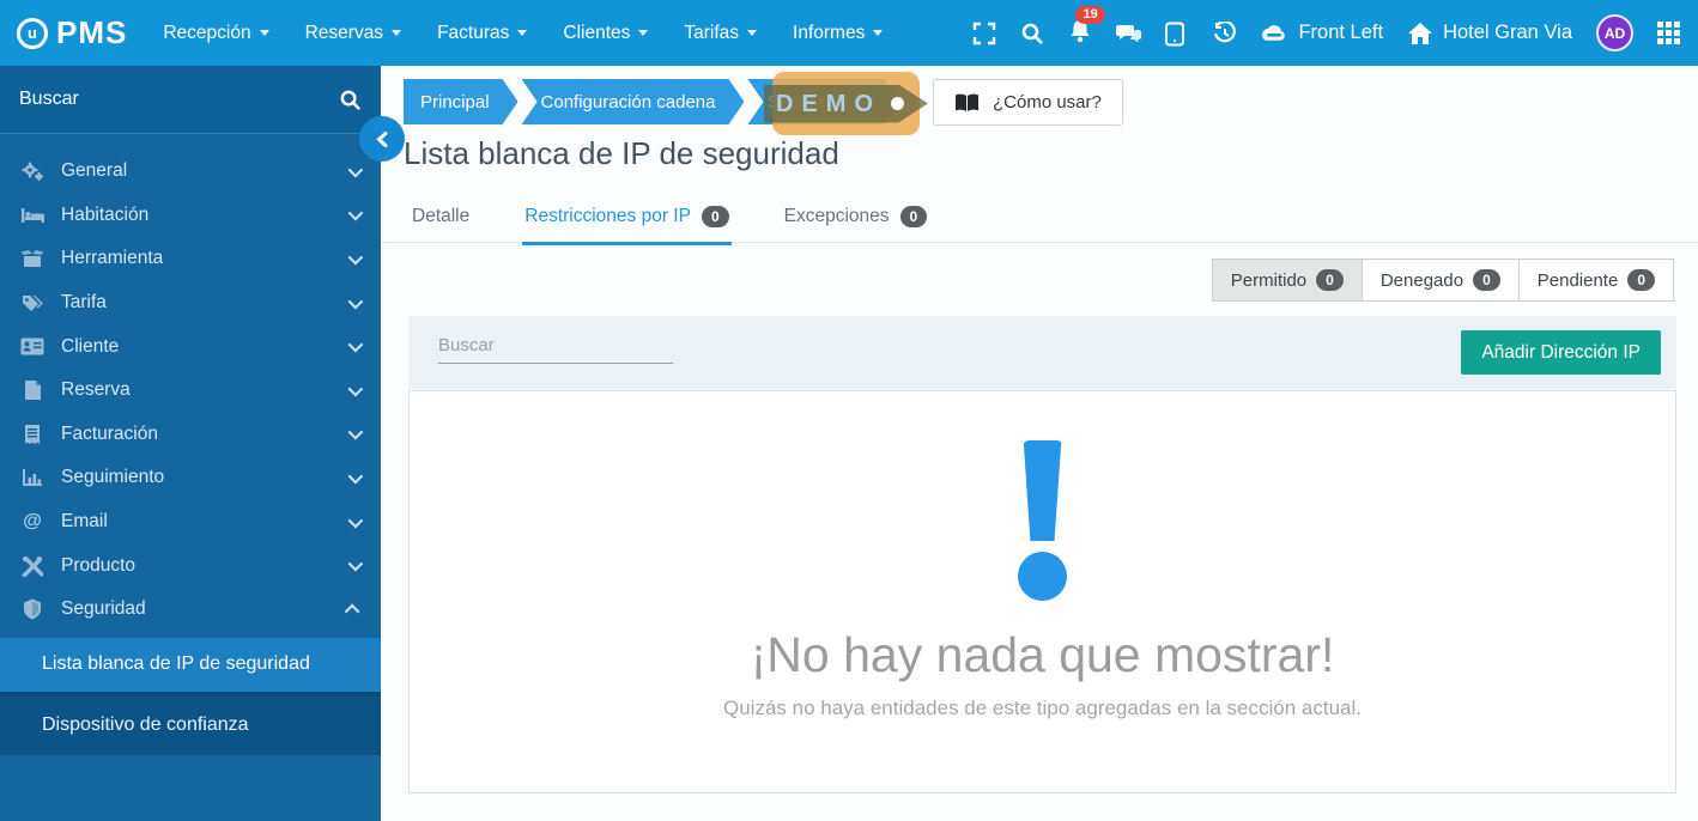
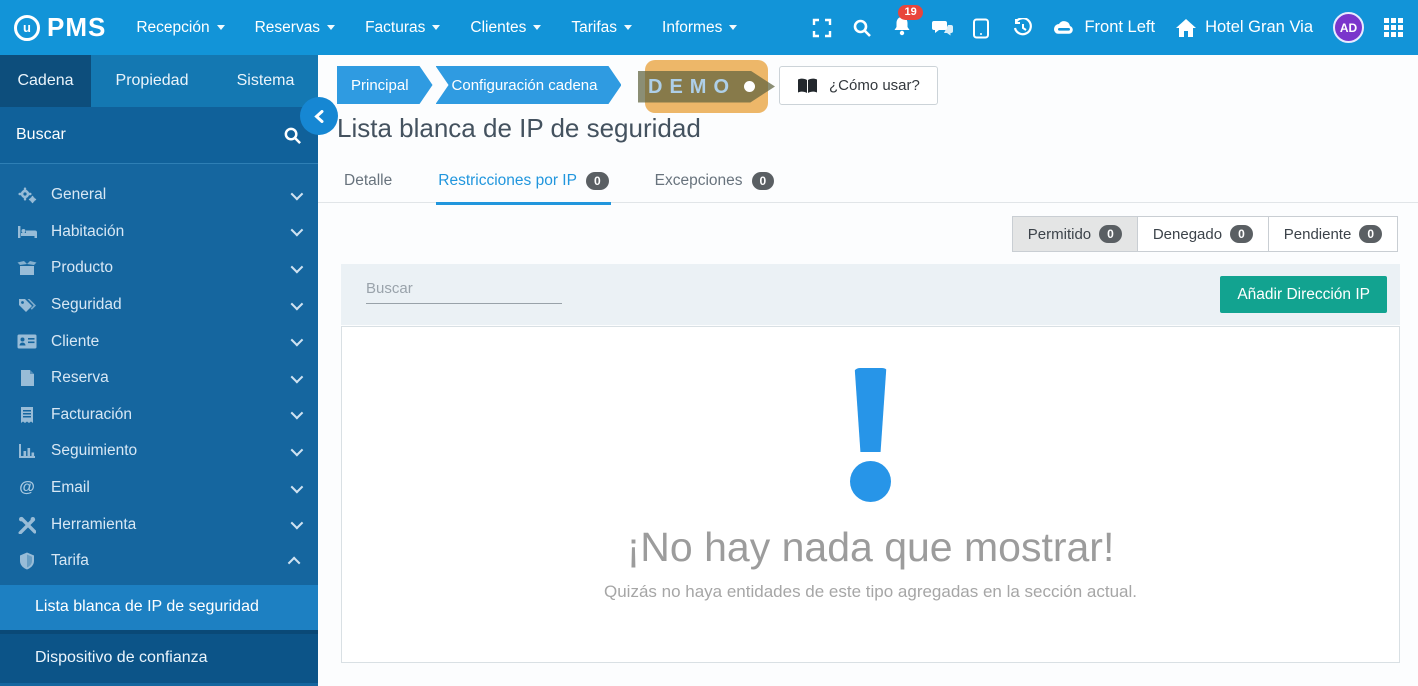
  u
  PMS
  Recepción
  Reservas
  Facturas
  Clientes
  Tarifas
  Informes
  19
  Front Left
  Hotel Gran Via
  AD
+ Cadena
+ Propiedad
+ Sistema
  Buscar
  General
  Habitación
- Herramienta
+ Producto
- Tarifa
+ Seguridad
  Cliente
  Reserva
  Facturación
  Seguimiento
  @
  Email
- Producto
+ Herramienta
- Seguridad
+ Tarifa
  Lista blanca de IP de seguridad
  Dispositivo de confianza
  Principal
  Configuración cadena
- Seguridad IP
  DEMO
  ¿Cómo usar?
  Lista blanca de IP de seguridad
  Detalle
  Restricciones por IP
  0
  Excepciones
  0
  Permitido
  0
  Denegado
  0
  Pendiente
  0
  Buscar
  Añadir Dirección IP
  ¡No hay nada que mostrar!
  Quizás no haya entidades de este tipo agregadas en la sección actual.
